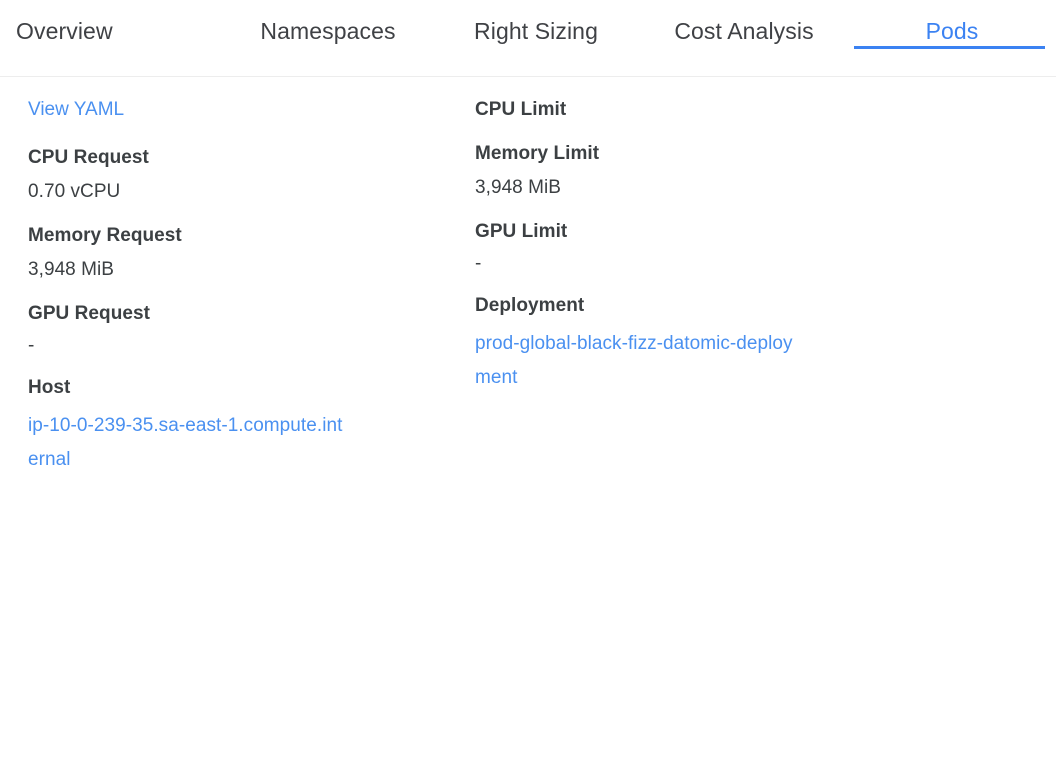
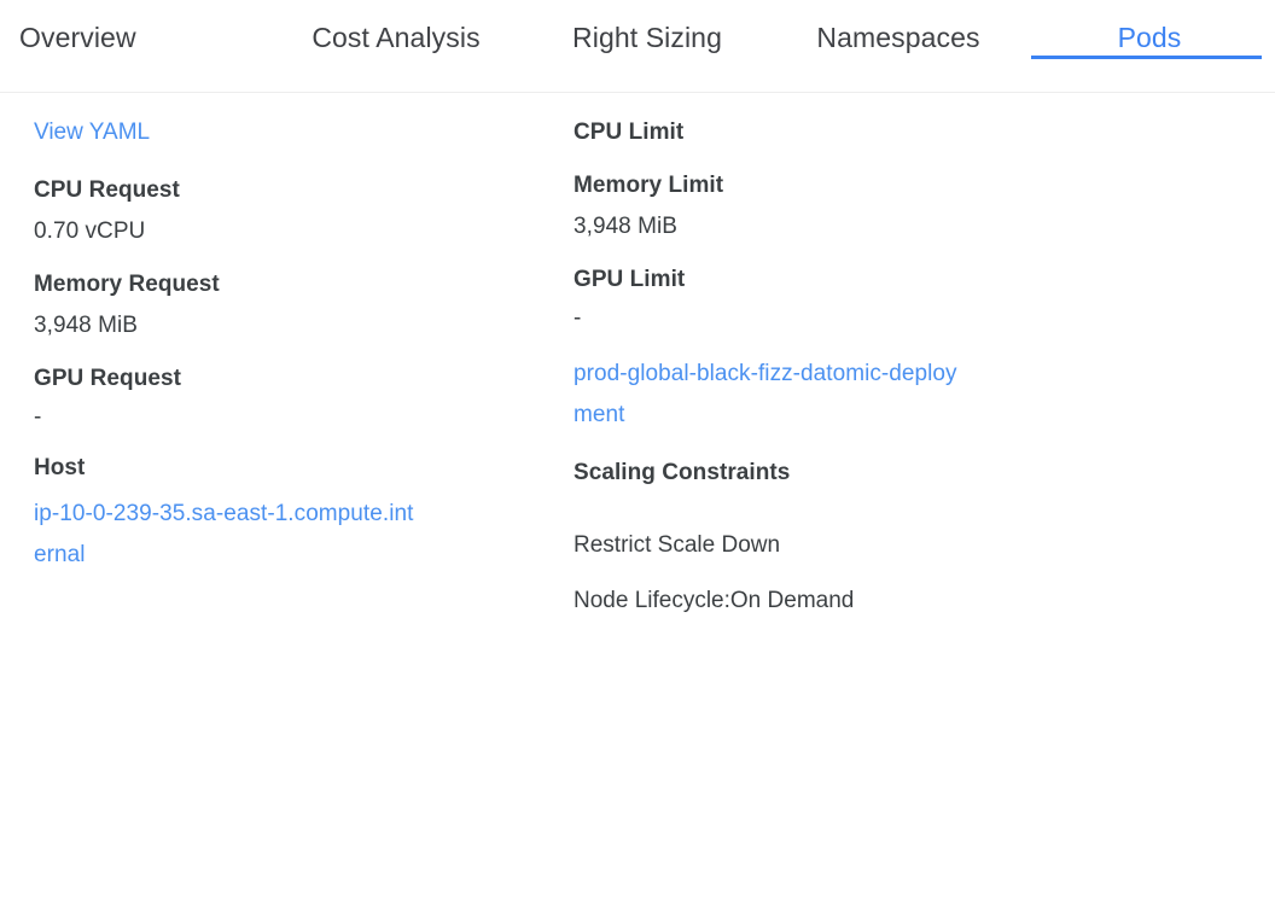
  Overview
- Namespaces
+ Cost Analysis
  Right Sizing
- Cost Analysis
+ Namespaces
  Pods
  View YAML
  CPU Request
  0.70 vCPU
  Memory Request
  3,948 MiB
  GPU Request
  -
  Host
  ip-10-0-239-35.sa-east-1.compute.internal
  CPU Limit
  Memory Limit
  3,948 MiB
  GPU Limit
  -
- Deployment
  prod-global-black-fizz-datomic-deployment
+ Scaling Constraints
+ Restrict Scale Down
+ Node Lifecycle:On Demand
